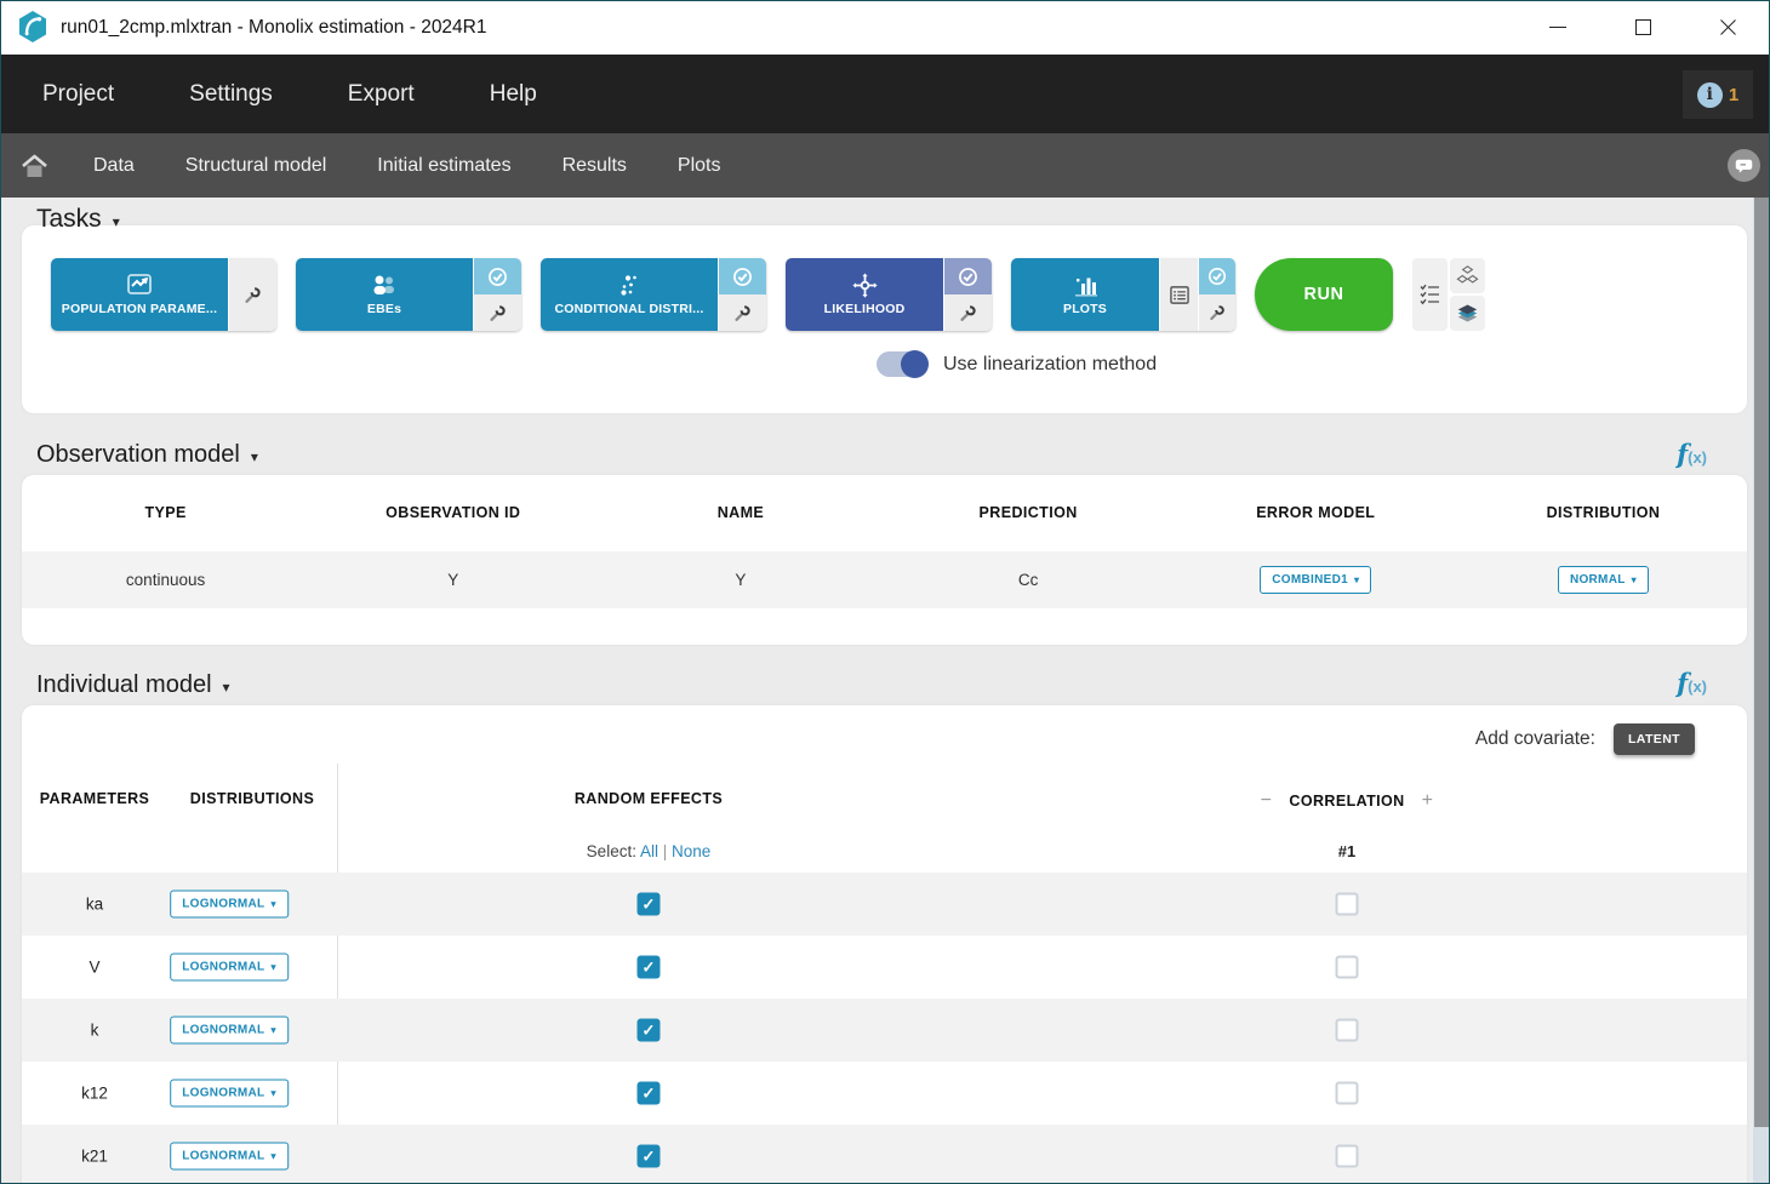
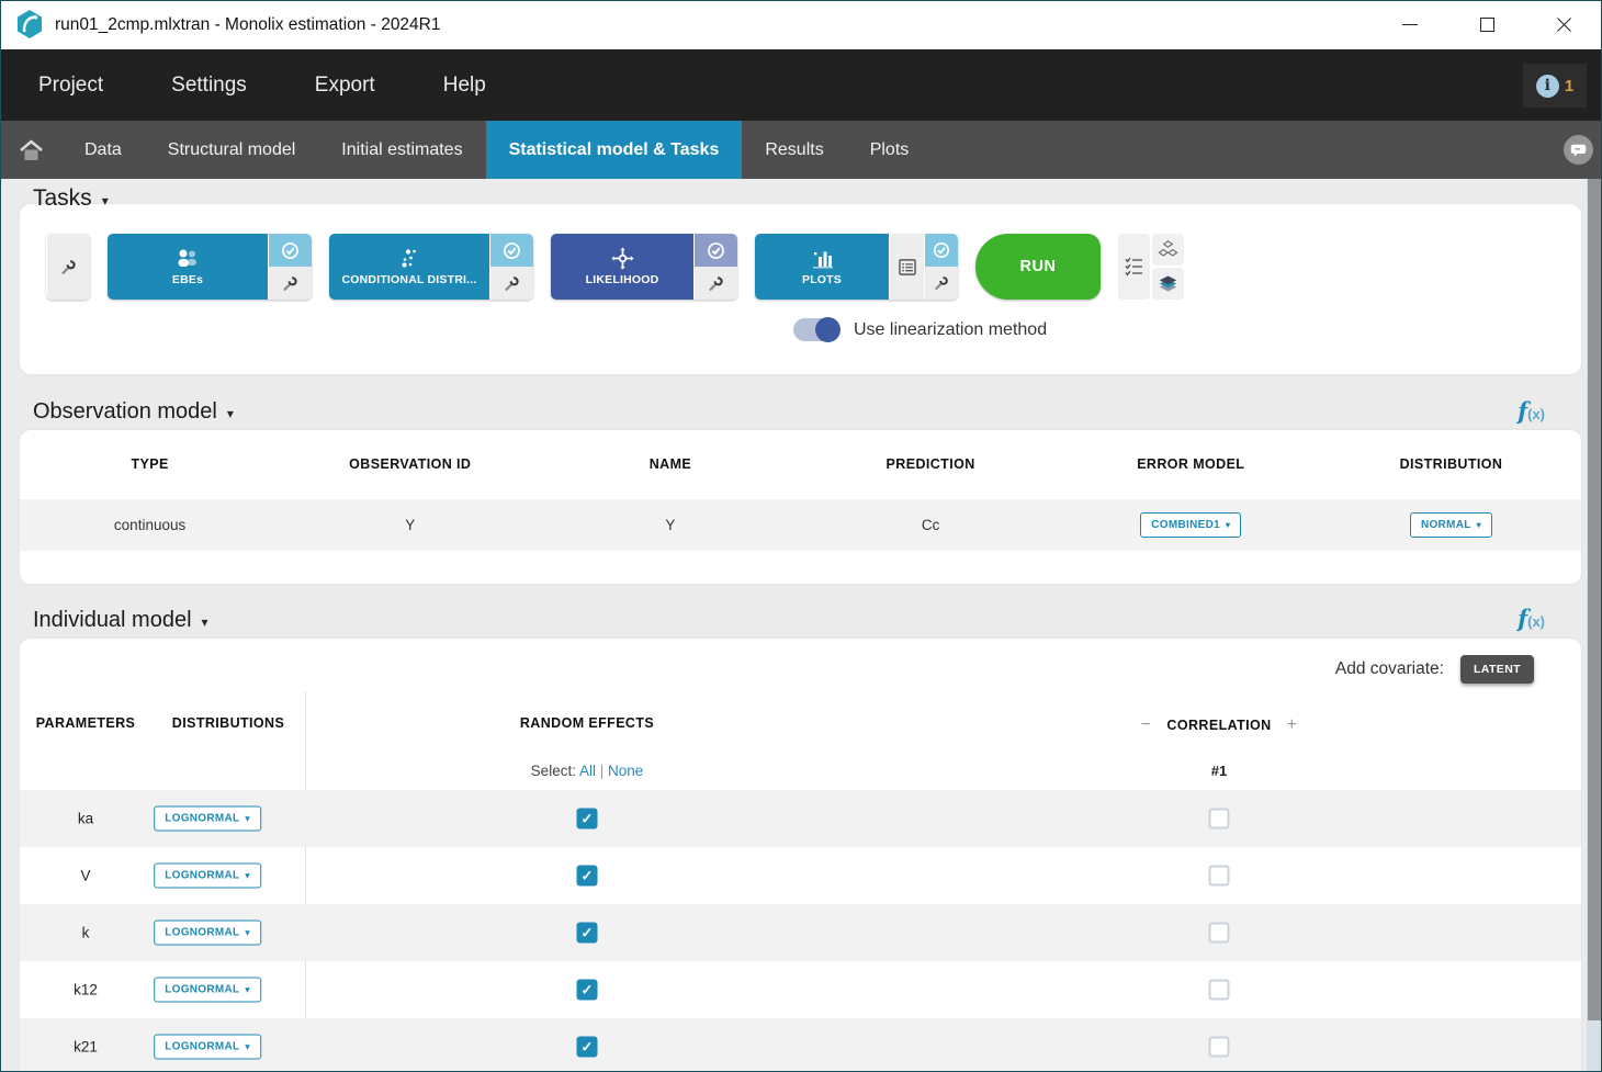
  run01_2cmp.mlxtran - Monolix estimation - 2024R1
  Project
  Settings
  Export
  Help
  i
  1
  Data
  Structural model
  Initial estimates
+ Statistical model & Tasks
  Results
  Plots
  Tasks
  ▾
- POPULATION PARAME...
  EBEs
  CONDITIONAL DISTRI...
  LIKELIHOOD
  PLOTS
  RUN
  Use linearization method
  Observation model
  ▾
  f(x)
  TYPE
  OBSERVATION ID
  NAME
  PREDICTION
  ERROR MODEL
  DISTRIBUTION
  continuous
  Y
  Y
  Cc
  COMBINED1
  ▾
  NORMAL
  ▾
  Individual model
  ▾
  f(x)
  Add covariate:
  LATENT
  PARAMETERS
  DISTRIBUTIONS
  RANDOM EFFECTS
  −
  CORRELATION
  +
  Select: All | None
  #1
  ka
  LOGNORMAL
  ▾
  ✓
  V
  LOGNORMAL
  ▾
  ✓
  k
  LOGNORMAL
  ▾
  ✓
  k12
  LOGNORMAL
  ▾
  ✓
  k21
  LOGNORMAL
  ▾
  ✓
